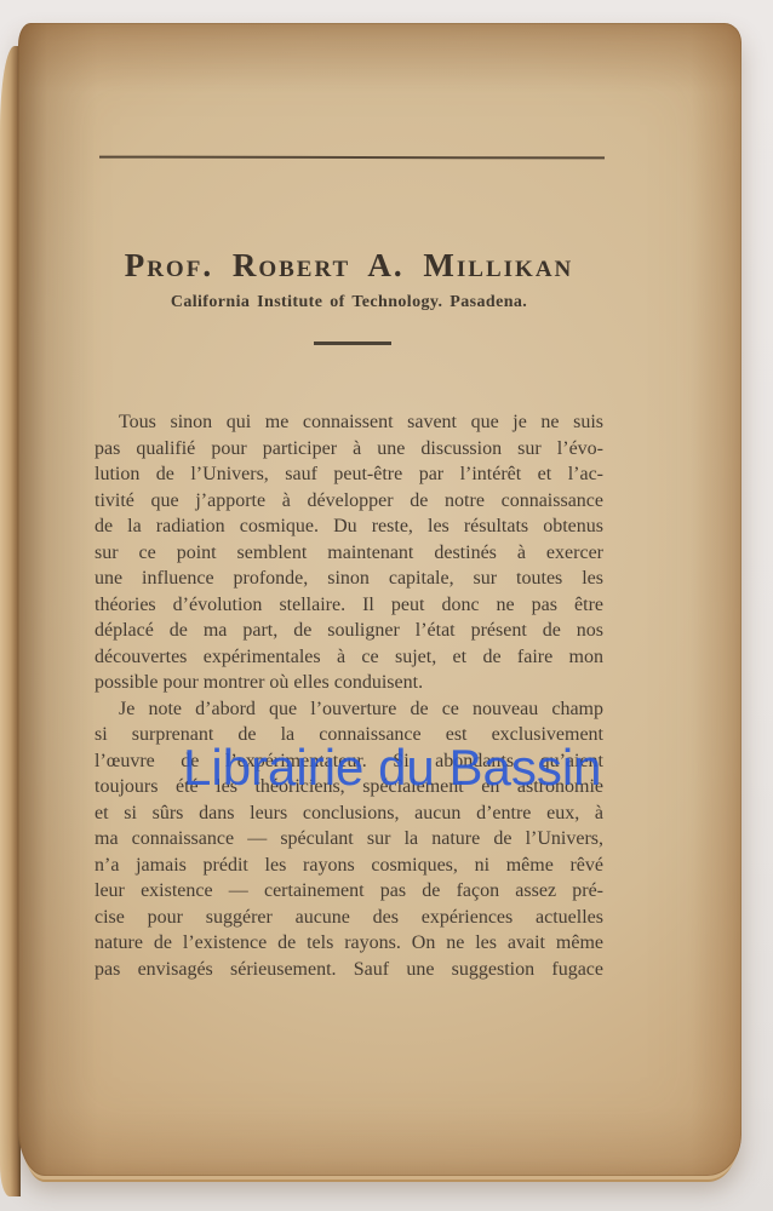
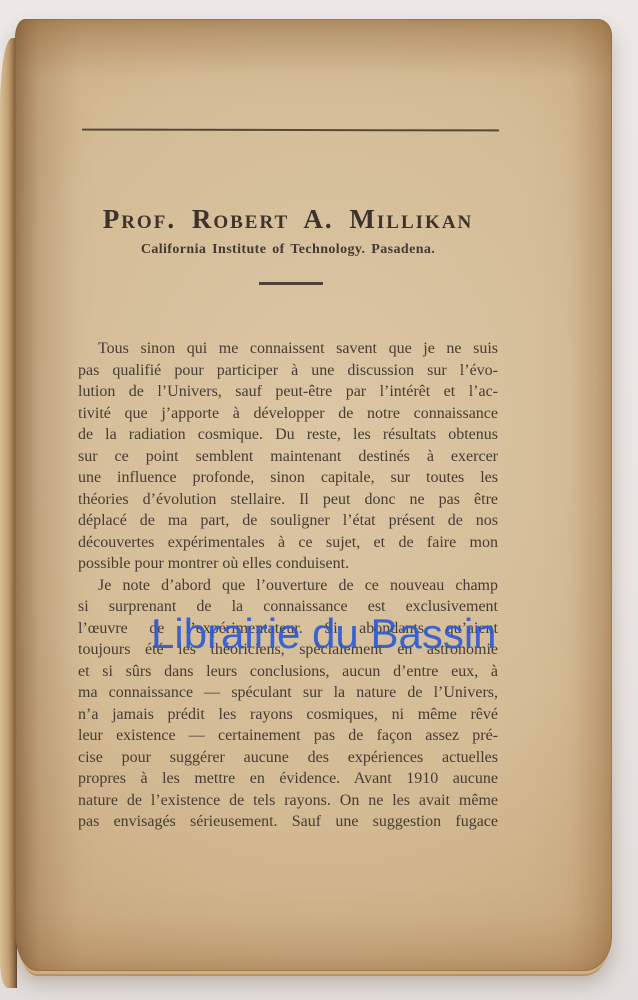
  Prof. Robert A. Millikan
  California Institute of Technology. Pasadena.
  Tous sinon qui me connaissent savent que je ne suis
  pas qualifié pour participer à une discussion sur l’évo-
  lution de l’Univers, sauf peut-être par l’intérêt et l’ac-
  tivité que j’apporte à développer de notre connaissance
  de la radiation cosmique. Du reste, les résultats obtenus
  sur ce point semblent maintenant destinés à exercer
  une influence profonde, sinon capitale, sur toutes les
  théories d’évolution stellaire. Il peut donc ne pas être
  déplacé de ma part, de souligner l’état présent de nos
  découvertes expérimentales à ce sujet, et de faire mon
  possible pour montrer où elles conduisent.
  Je note d’abord que l’ouverture de ce nouveau champ
  si surprenant de la connaissance est exclusivement
  l’œuvre de l’expérimentateur. Si abondants qu’aient
  toujours été les théoriciens, spécialement en astronomie
  et si sûrs dans leurs conclusions, aucun d’entre eux, à
  ma connaissance — spéculant sur la nature de l’Univers,
  n’a jamais prédit les rayons cosmiques, ni même rêvé
  leur existence — certainement pas de façon assez pré-
  cise pour suggérer aucune des expériences actuelles
+ propres à les mettre en évidence. Avant 1910 aucune
  nature de l’existence de tels rayons. On ne les avait même
  pas envisagés sérieusement. Sauf une suggestion fugace
  Librairie du Bassin
